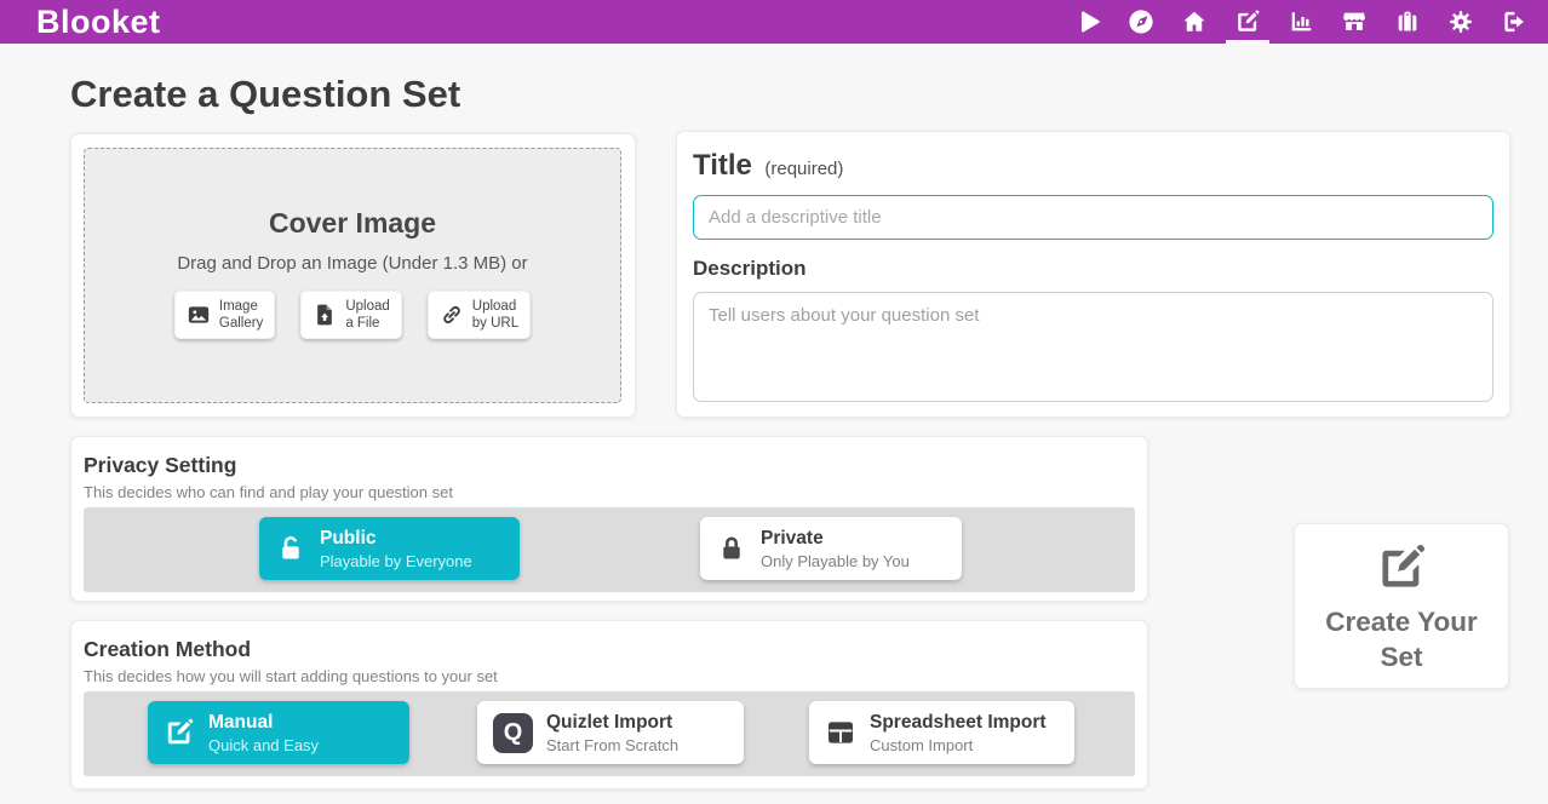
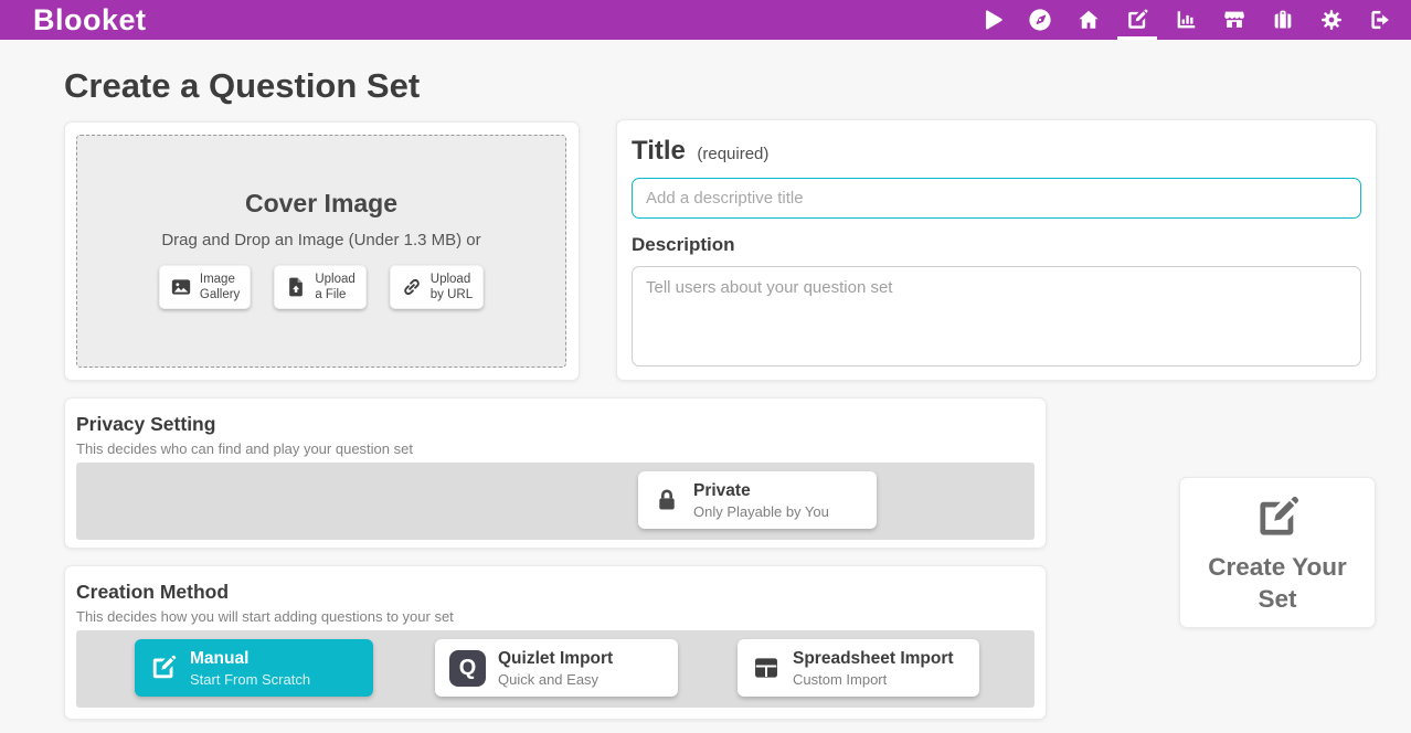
  Blooket
  Create a Question Set
  Cover Image
  Drag and Drop an Image (Under 1.3 MB) or
  Image
  Gallery
  Upload
  a File
  Upload
  by URL
  Title (required)
  Add a descriptive title
  Description
  Tell users about your question set
  Privacy Setting
  This decides who can find and play your question set
- Public
- Playable by Everyone
  Private
  Only Playable by You
  Creation Method
  This decides how you will start adding questions to your set
  Manual
- Quick and Easy
+ Start From Scratch
  Q
  Quizlet Import
- Start From Scratch
+ Quick and Easy
  Spreadsheet Import
  Custom Import
  Create Your Set
